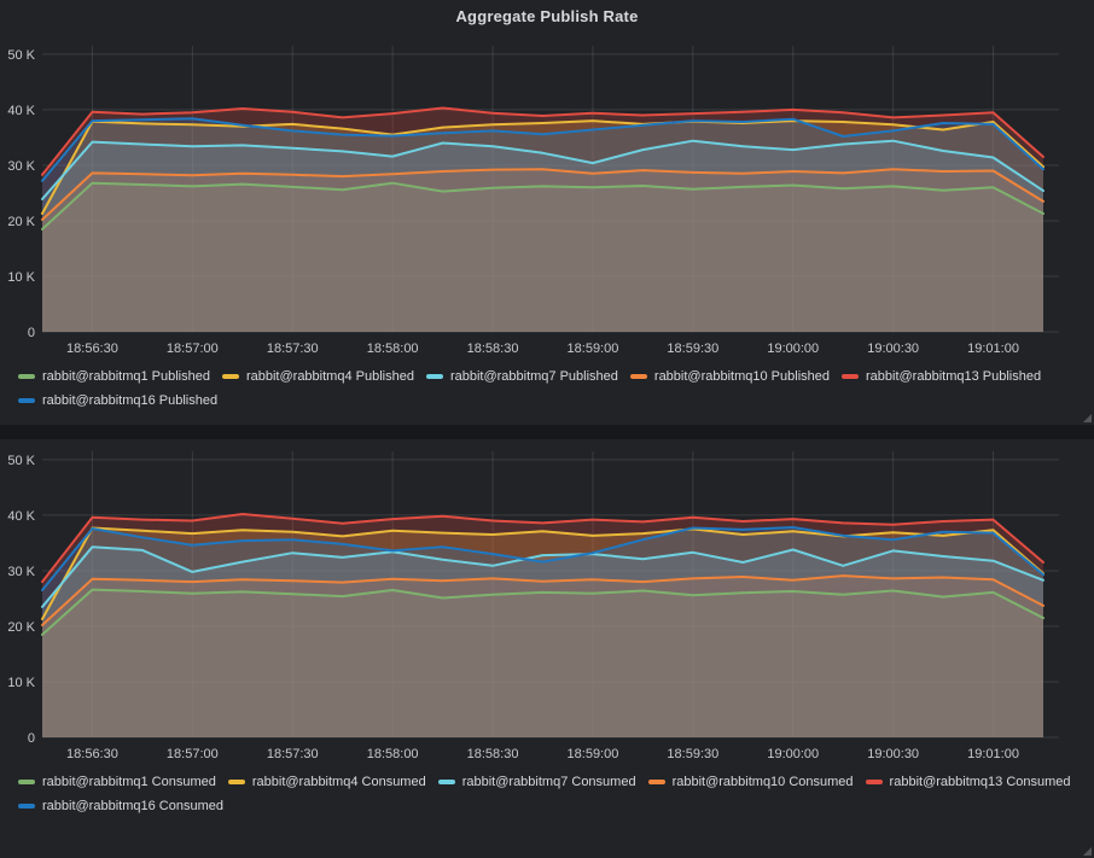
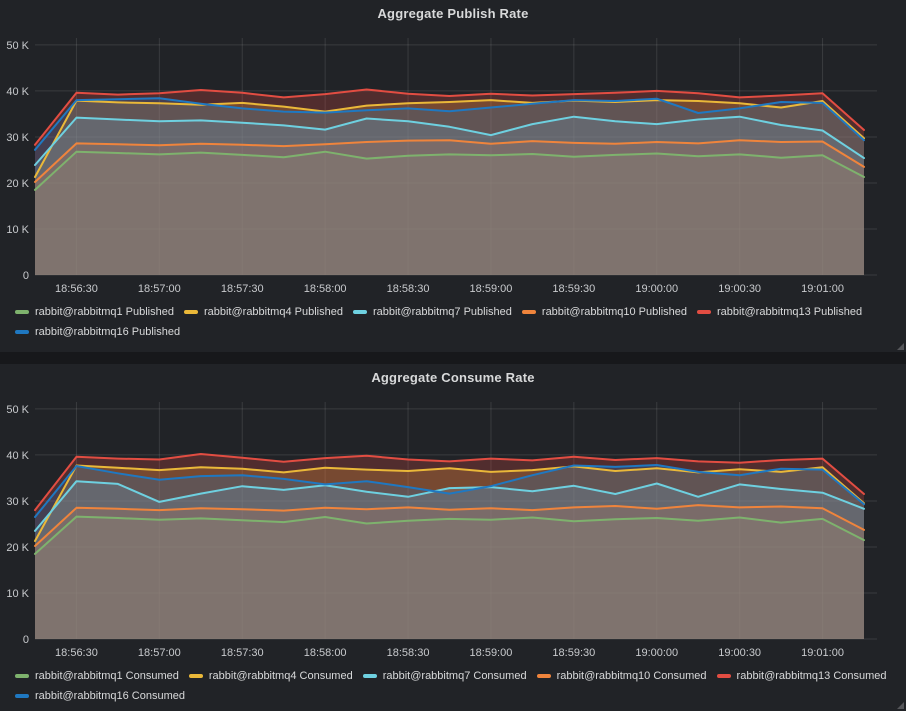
  Aggregate Publish Rate
  0
  10 K
  20 K
  30 K
  40 K
  50 K
  18:56:30
  18:57:00
  18:57:30
  18:58:00
  18:58:30
  18:59:00
  18:59:30
  19:00:00
  19:00:30
  19:01:00
  rabbit@rabbitmq1 Published
  rabbit@rabbitmq4 Published
  rabbit@rabbitmq7 Published
  rabbit@rabbitmq10 Published
  rabbit@rabbitmq13 Published
  rabbit@rabbitmq16 Published
+ Aggregate Consume Rate
  0
  10 K
  20 K
  30 K
  40 K
  50 K
  18:56:30
  18:57:00
  18:57:30
  18:58:00
  18:58:30
  18:59:00
  18:59:30
  19:00:00
  19:00:30
  19:01:00
  rabbit@rabbitmq1 Consumed
  rabbit@rabbitmq4 Consumed
  rabbit@rabbitmq7 Consumed
  rabbit@rabbitmq10 Consumed
  rabbit@rabbitmq13 Consumed
  rabbit@rabbitmq16 Consumed
